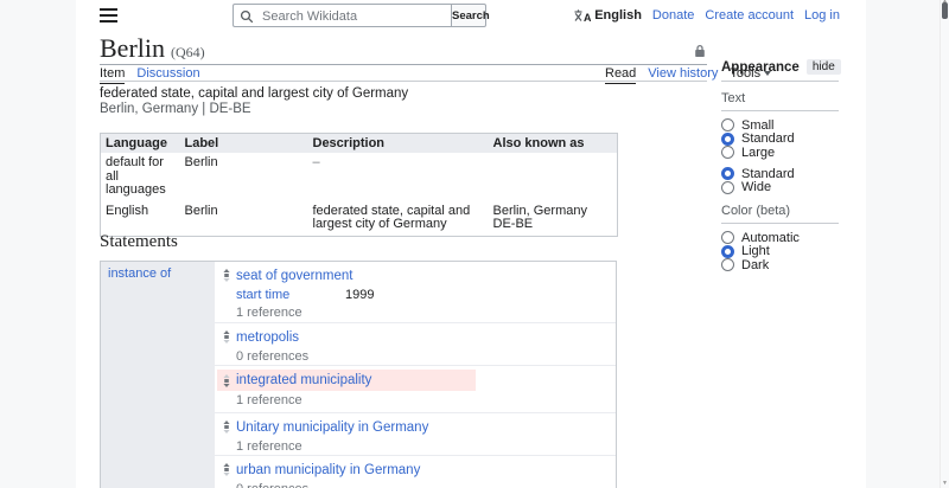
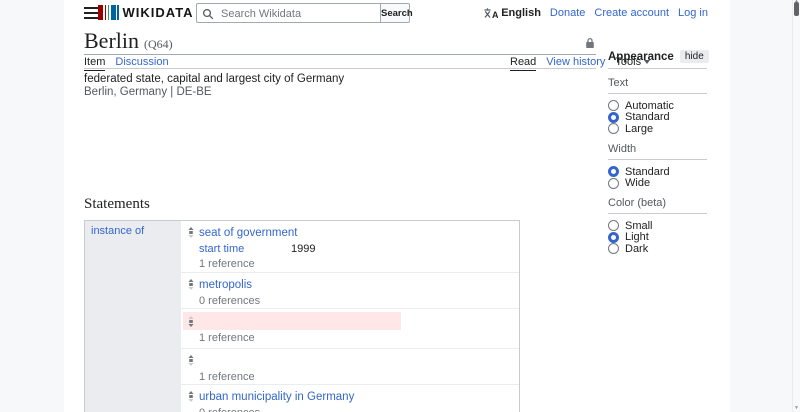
+ WIKIDATA
  Search Wikidata
  Search
  A
  English
  Donate
  Create account
  Log in
  Berlin (Q64)
  Item
  Discussion
  Read
  View history
  Tools
  federated state, capital and largest city of Germany
  Berlin, Germany | DE-BE
- Language	Label	Description	Also known as
- default for all languages	Berlin	–
- English	Berlin	federated state, capital and largest city of Germany	Berlin, GermanyDE-BE
  Statements
  instance of
  seat of government
  start time
  1999
  1 reference
  metropolis
  0 references
- integrated municipality
  1 reference
- Unitary municipality in Germany
  1 reference
  urban municipality in Germany
  Appearance
  hide
  Text
- Small
+ Automatic
  Standard
  Large
+ Width
  Standard
  Wide
  Color (beta)
- Automatic
+ Small
  Light
  Dark
